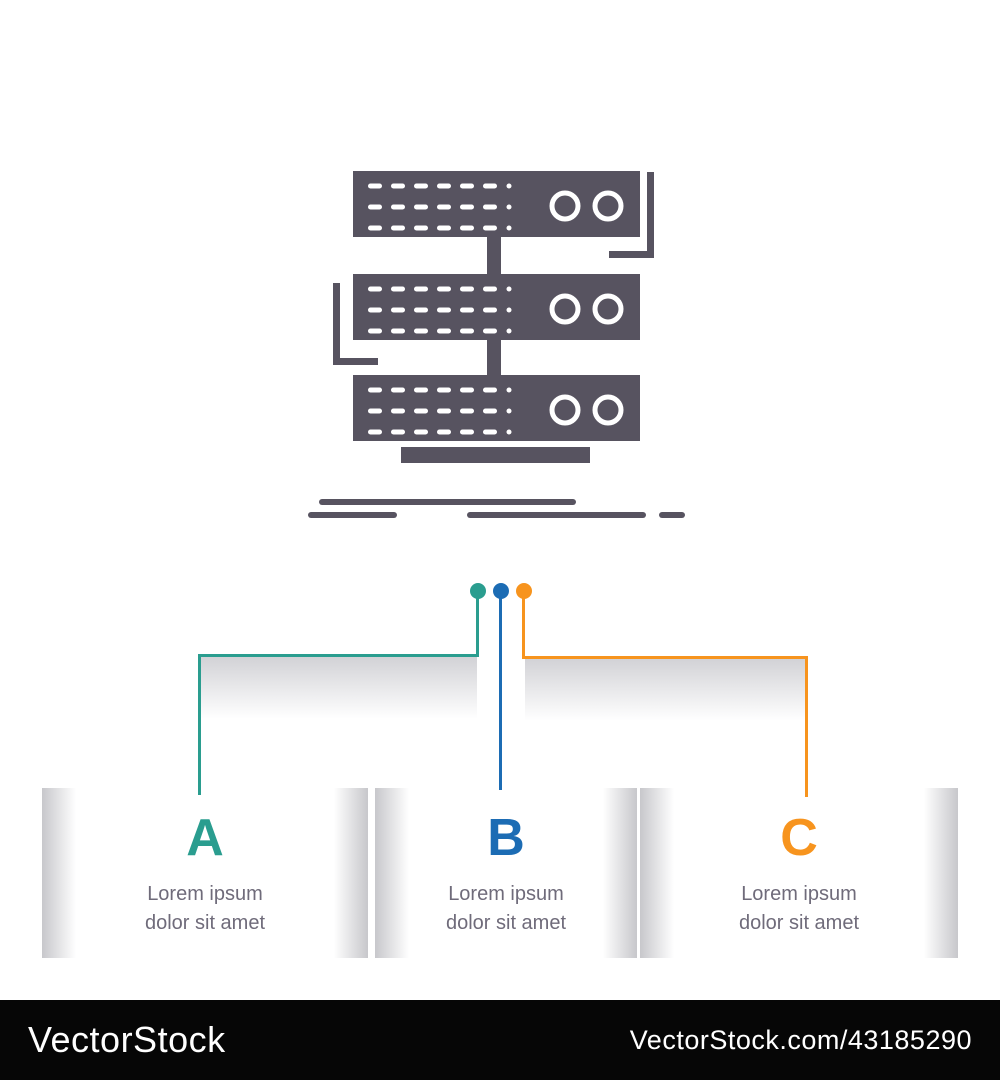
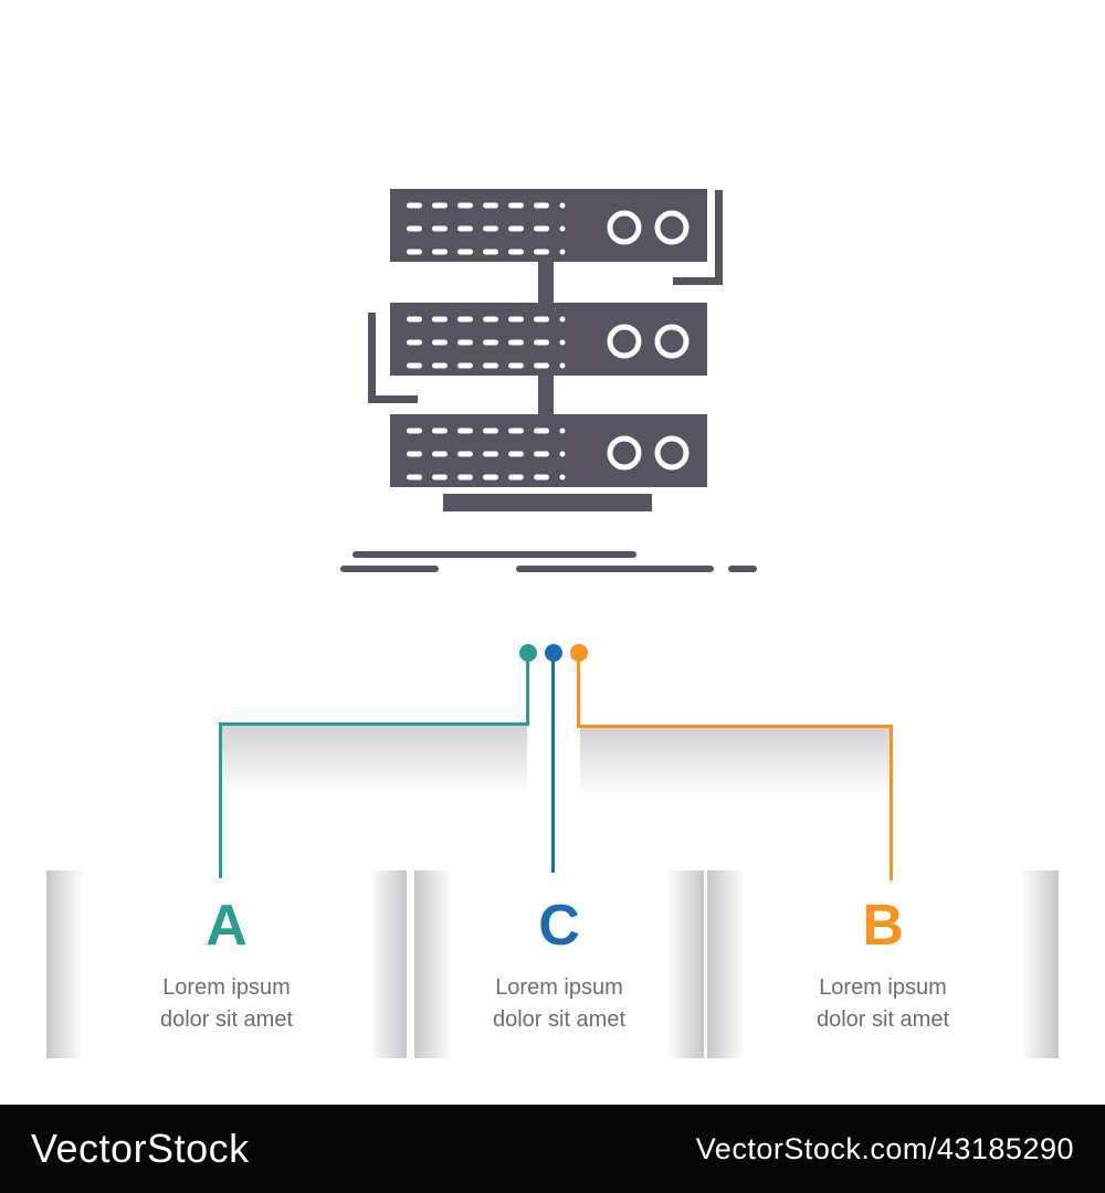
  A
  Lorem ipsum
  dolor sit amet
- B
+ C
  Lorem ipsum
  dolor sit amet
- C
+ B
  Lorem ipsum
  dolor sit amet
  VectorStock
  VectorStock.com/43185290
